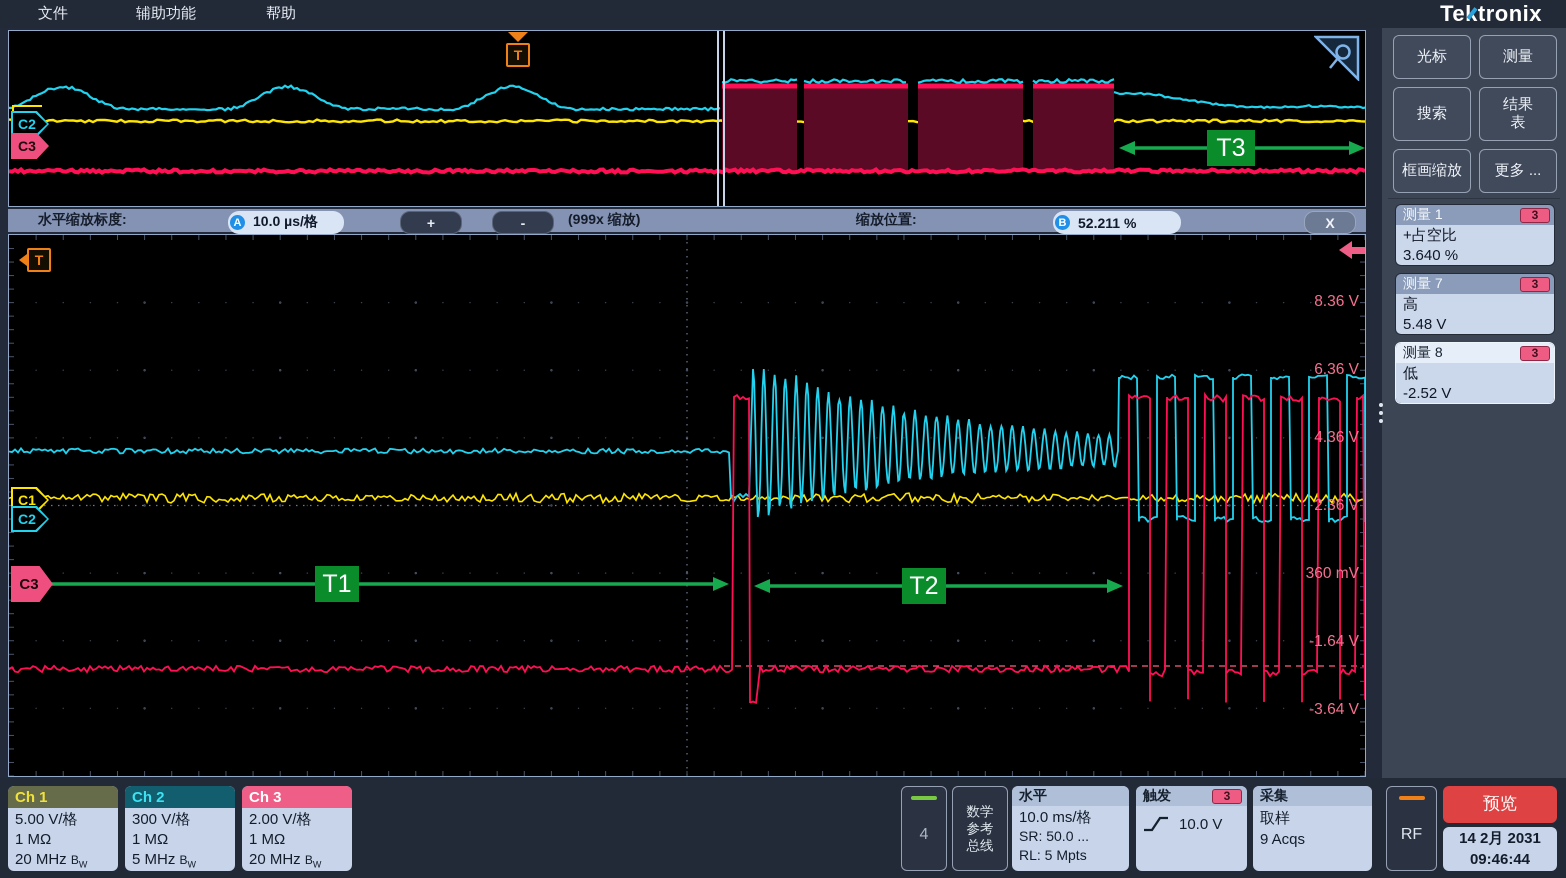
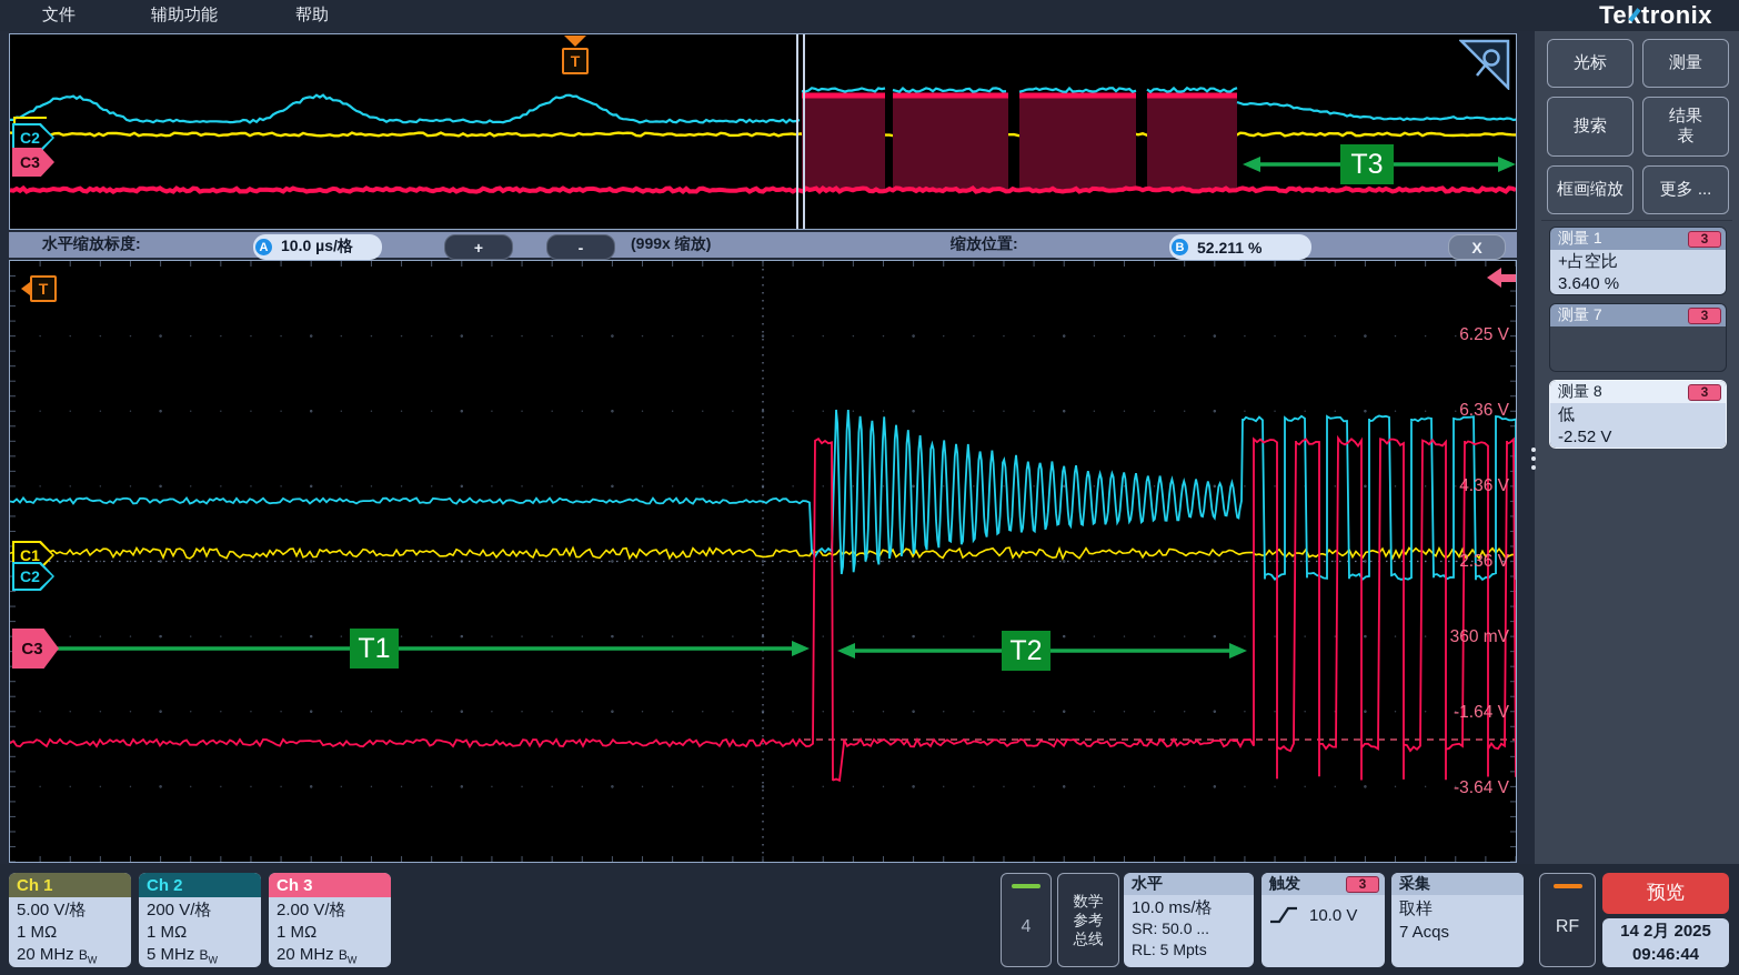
  文件
  辅助功能
  帮助
  Te tronix
  C2
  C3
  T
  T3
  水平缩放标度:
  A
  10.0 µs/格
  +
  -
  (999x 缩放)
  缩放位置:
  B
  52.211 %
  X
- 8.36 V
+ 6.25 V
  6.36 V
  4.36 V
  2.36 V
  360 mV
  -1.64 V
  -3.64 V
  T
  C1
  C2
  C3
  T1
  T2
  光标
  测量
  搜索
  结果 表
  框画缩放
  更多 ...
  测量 1
  3
  +占空比
  3.640 %
  测量 7
  3
- 高
- 5.48 V
  测量 8
  3
  低
  -2.52 V
  Ch 1
  5.00 V/格
  1 MΩ
  20 MHz BW
  Ch 2
- 300 V/格
+ 200 V/格
  1 MΩ
  5 MHz BW
  Ch 3
  2.00 V/格
  1 MΩ
  20 MHz BW
  4
  数学
  参考
  总线
  水平
  10.0 ms/格
  SR: 50.0 ...
  RL: 5 Mpts
  触发
  3
  10.0 V
  采集
  取样
- 9 Acqs
+ 7 Acqs
  RF
  预览
- 14 2月 2031
+ 14 2月 2025
  09:46:44
